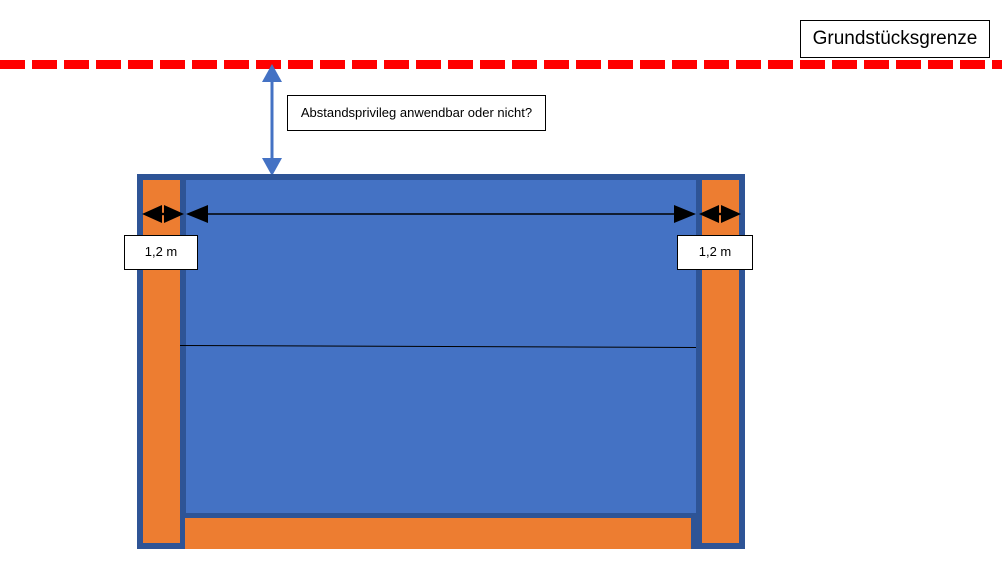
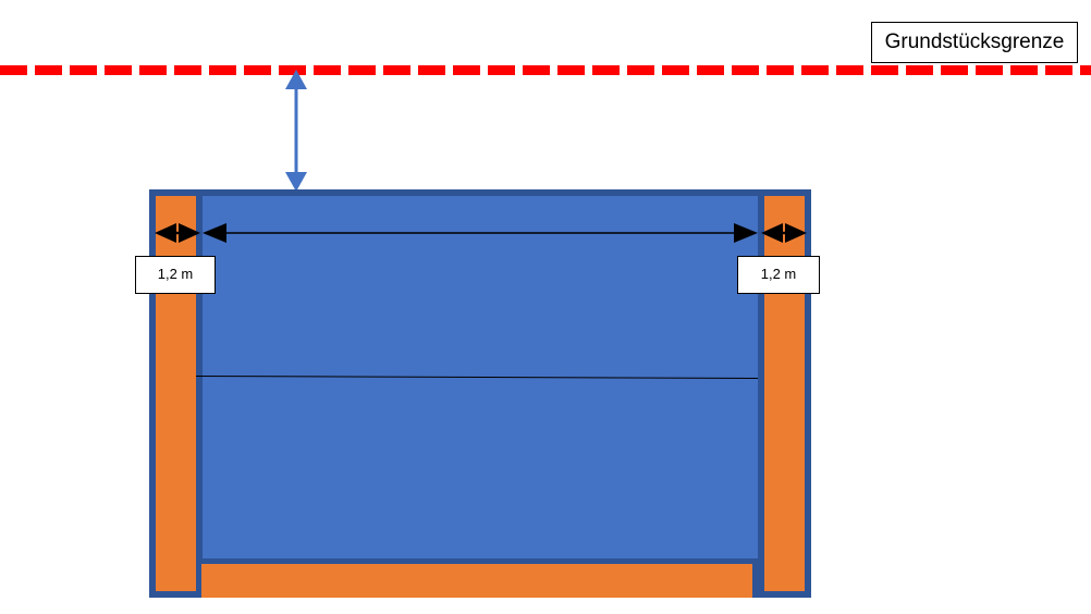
  Grundstücksgrenze
- Abstandsprivileg anwendbar oder nicht?
  1,2 m
  1,2 m
